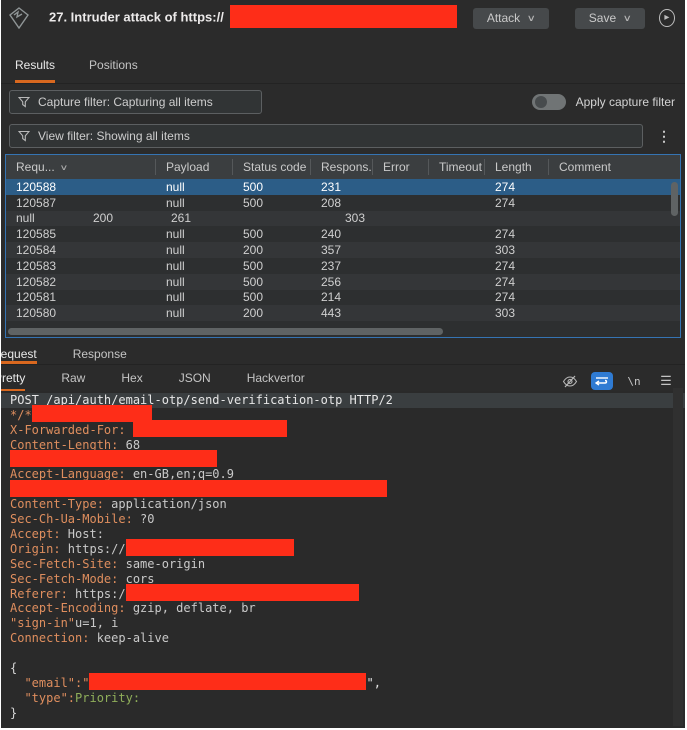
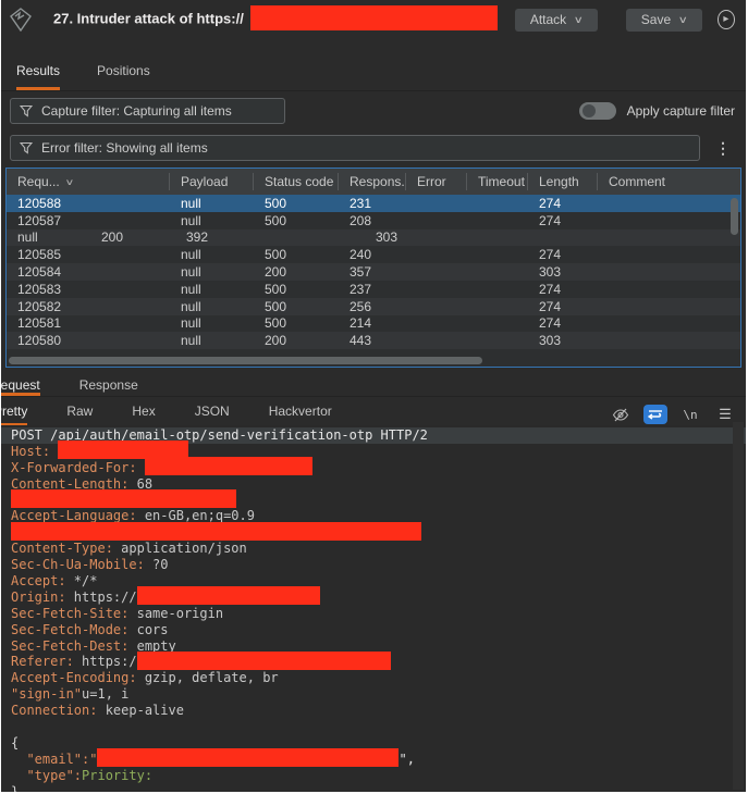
  27. Intruder attack of https://
  Attack
  ∨
  Save
  ∨
  ▸
  Results
  Positions
  Capture filter: Capturing all items
  Apply capture filter
- View filter: Showing all items
+ Error filter: Showing all items
  ⋮
  Requ...
  ∨
  Payload
  Status code
  Respons.
  Error
  Timeout
  Length
  Comment
  120588
  null
  500
  231
  274
  120587
  null
  500
  208
  274
  null
  200
- 261
+ 392
  303
  120585
  null
  500
  240
  274
  120584
  null
  200
  357
  303
  120583
  null
  500
  237
  274
  120582
  null
  500
  256
  274
  120581
  null
  500
  214
  274
  120580
  null
  200
  443
  303
  equest
  Response
  retty
  Raw
  Hex
  JSON
  Hackvertor
  \n
  ☰
  POST /api/auth/email-otp/send-verification-otp HTTP/2
- */*
+ Host:
  X-Forwarded-For:
  Content-Length: 68
  Accept-Language: en-GB,en;q=0.9
  Content-Type: application/json
  Sec-Ch-Ua-Mobile: ?0
- Accept: Host:
+ Accept: */*
  Origin: https://
  Sec-Fetch-Site: same-origin
  Sec-Fetch-Mode: cors
+ Sec-Fetch-Dest: empty
  Referer: https:/
  Accept-Encoding: gzip, deflate, br
  "sign-in"u=1, i
  Connection: keep-alive
  {
  "email":" ",
  "type":Priority:
  }
